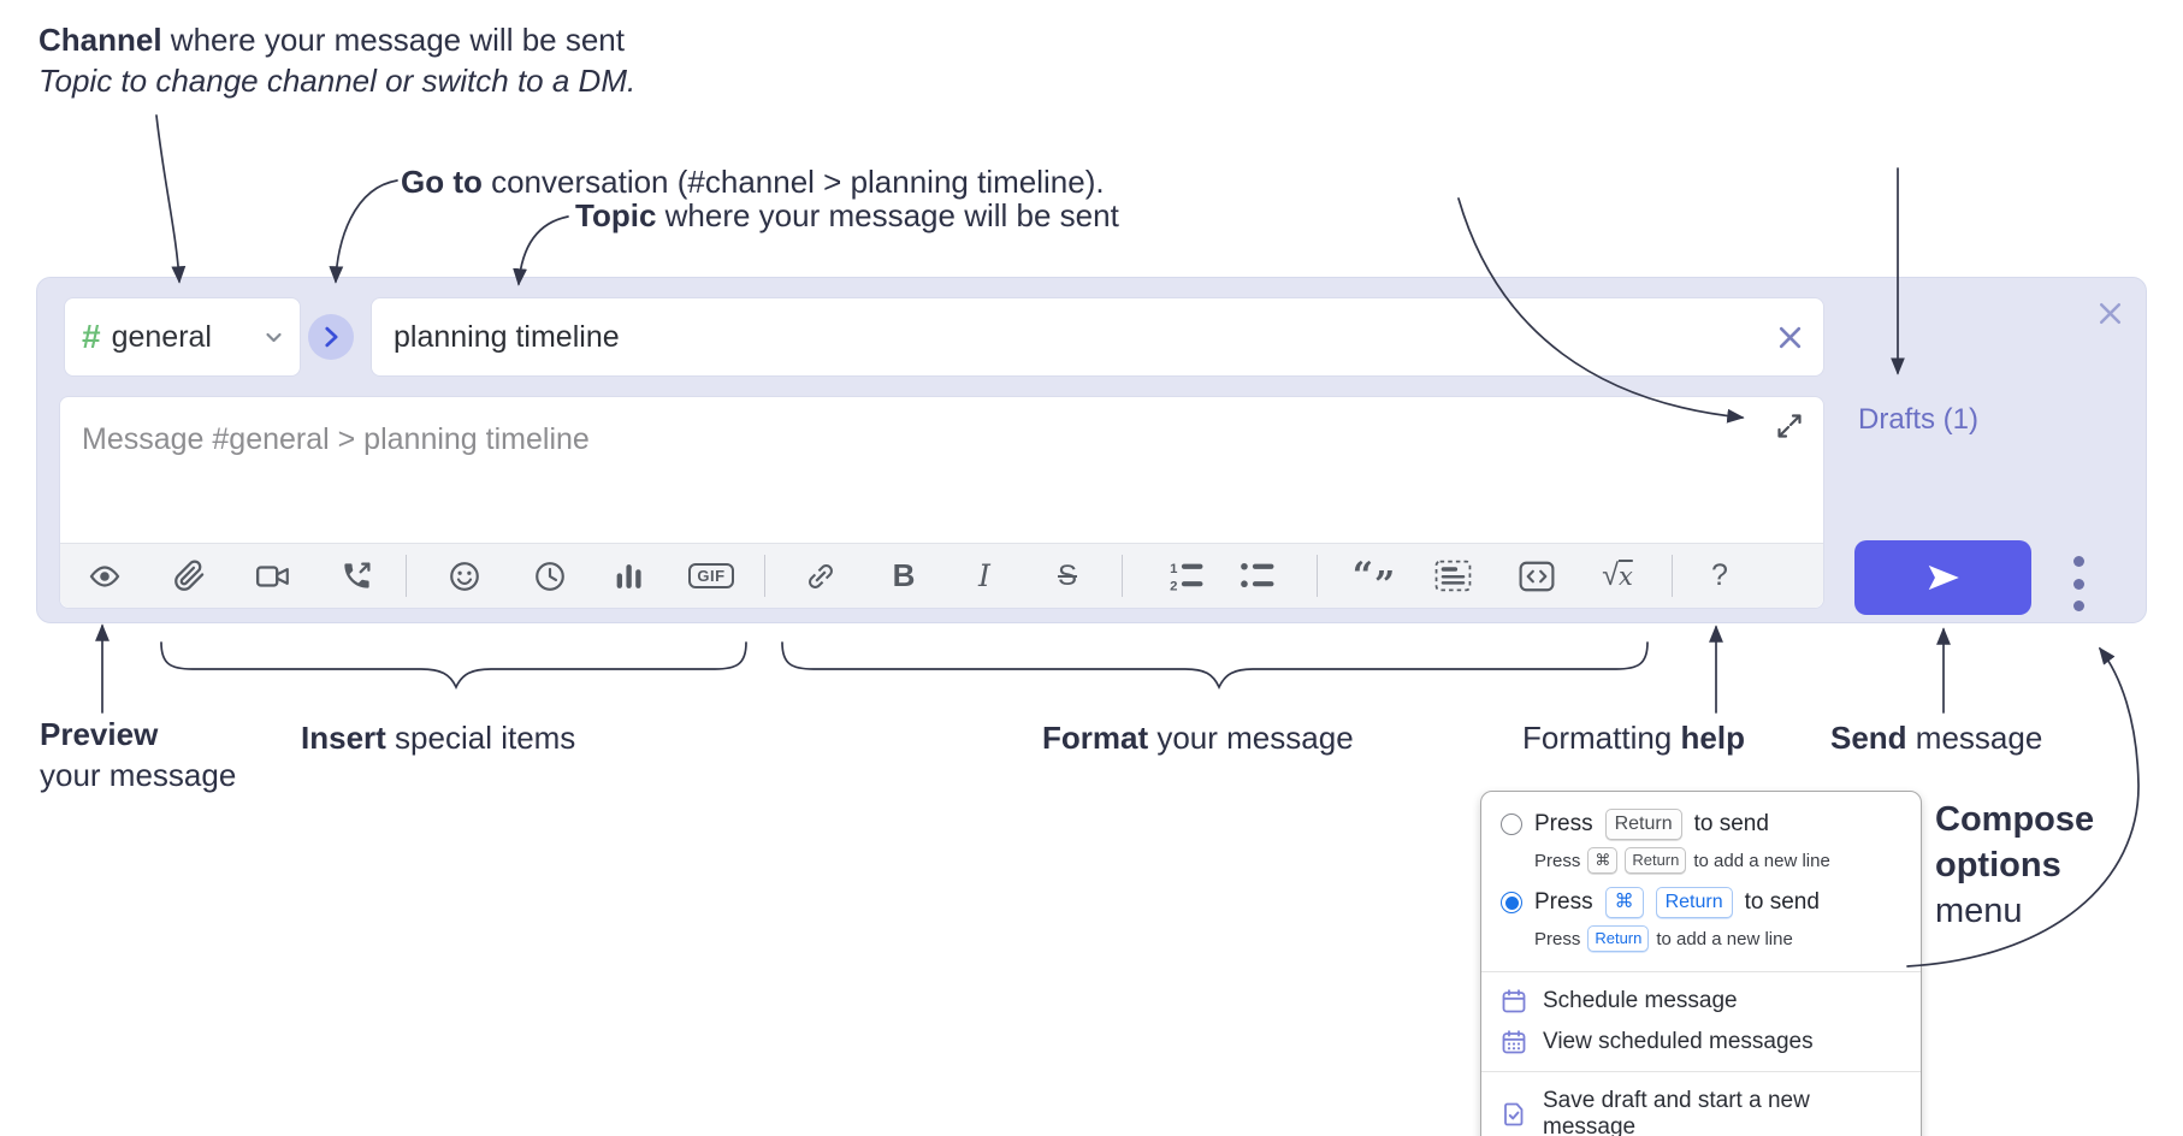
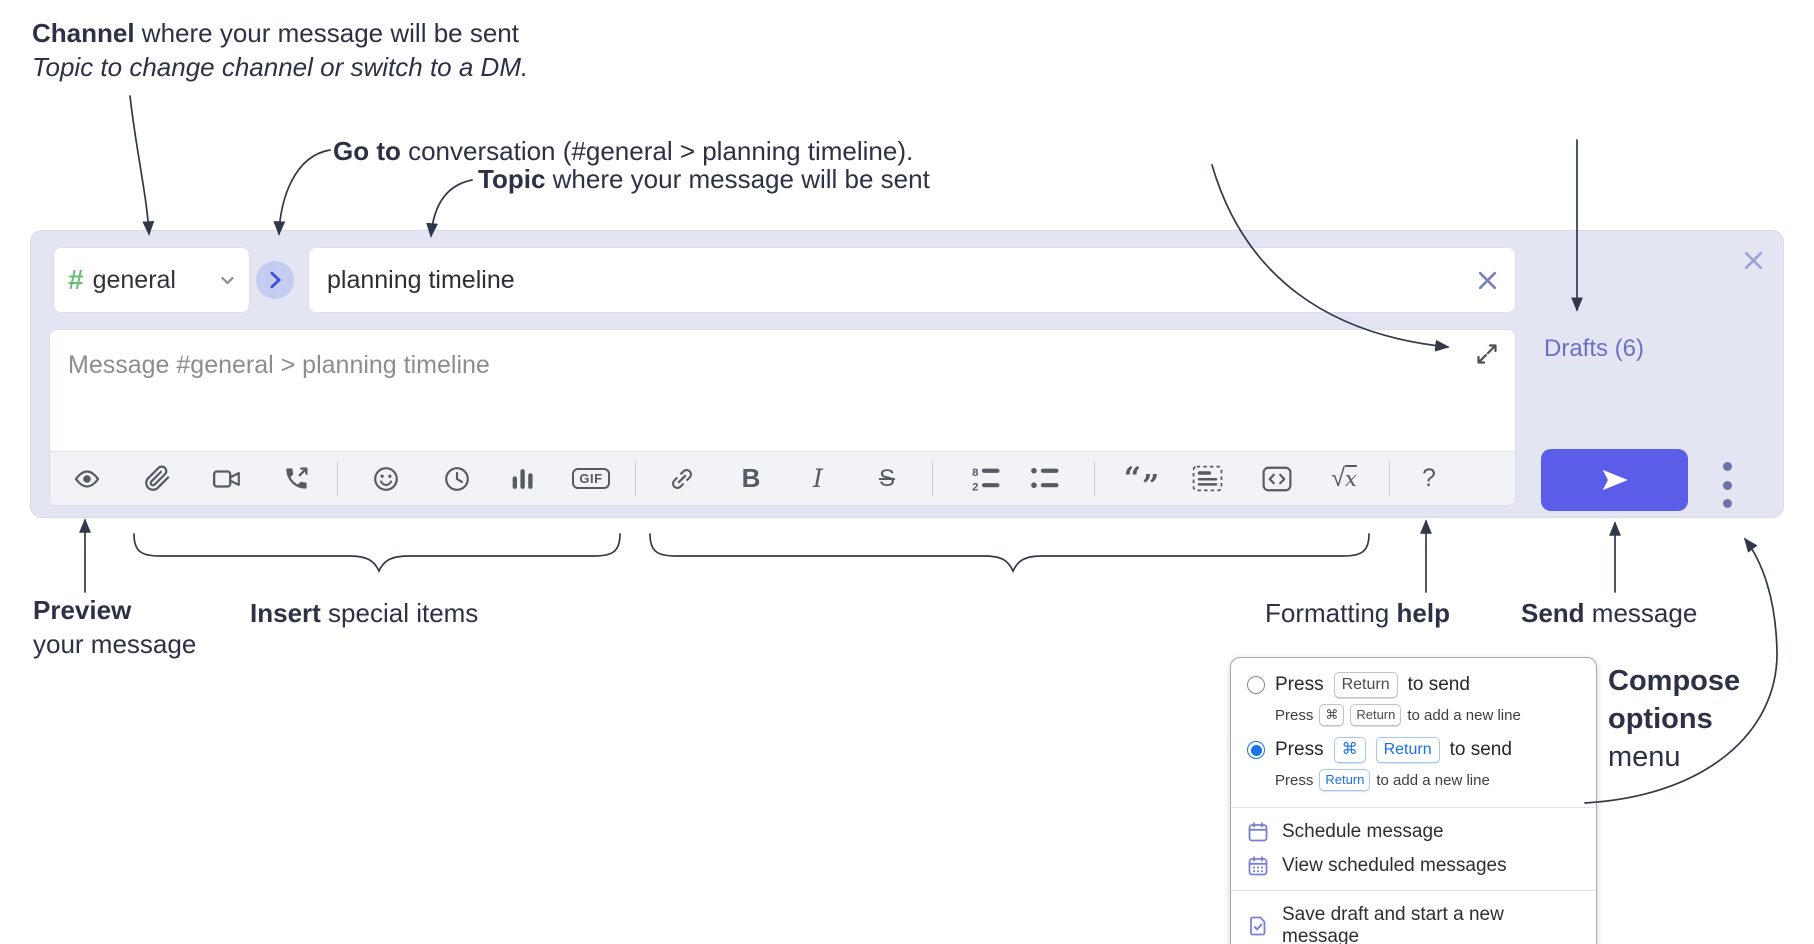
  Channel where your message will be sent
  Topic to change channel or switch to a DM.
- Go to conversation (#channel > planning timeline).
+ Go to conversation (#general > planning timeline).
  Topic where your message will be sent
  Preview
  your message
  Insert special items
- Format your message
  Formatting help
  Send message
  Compose
  options
  menu
  #
  general
  planning timeline
  Message #general > planning timeline
  GIF
  B
  I
  S
- 1
+ 8
  2
  “
  ”
  √x
  ?
- Drafts (1)
+ Drafts (6)
  Press
  Return
  to send
  Press
  ⌘
  Return
  to add a new line
  Press
  ⌘
  Return
  to send
  Press
  Return
  to add a new line
  Schedule message
  View scheduled messages
  Save draft and start a new message
